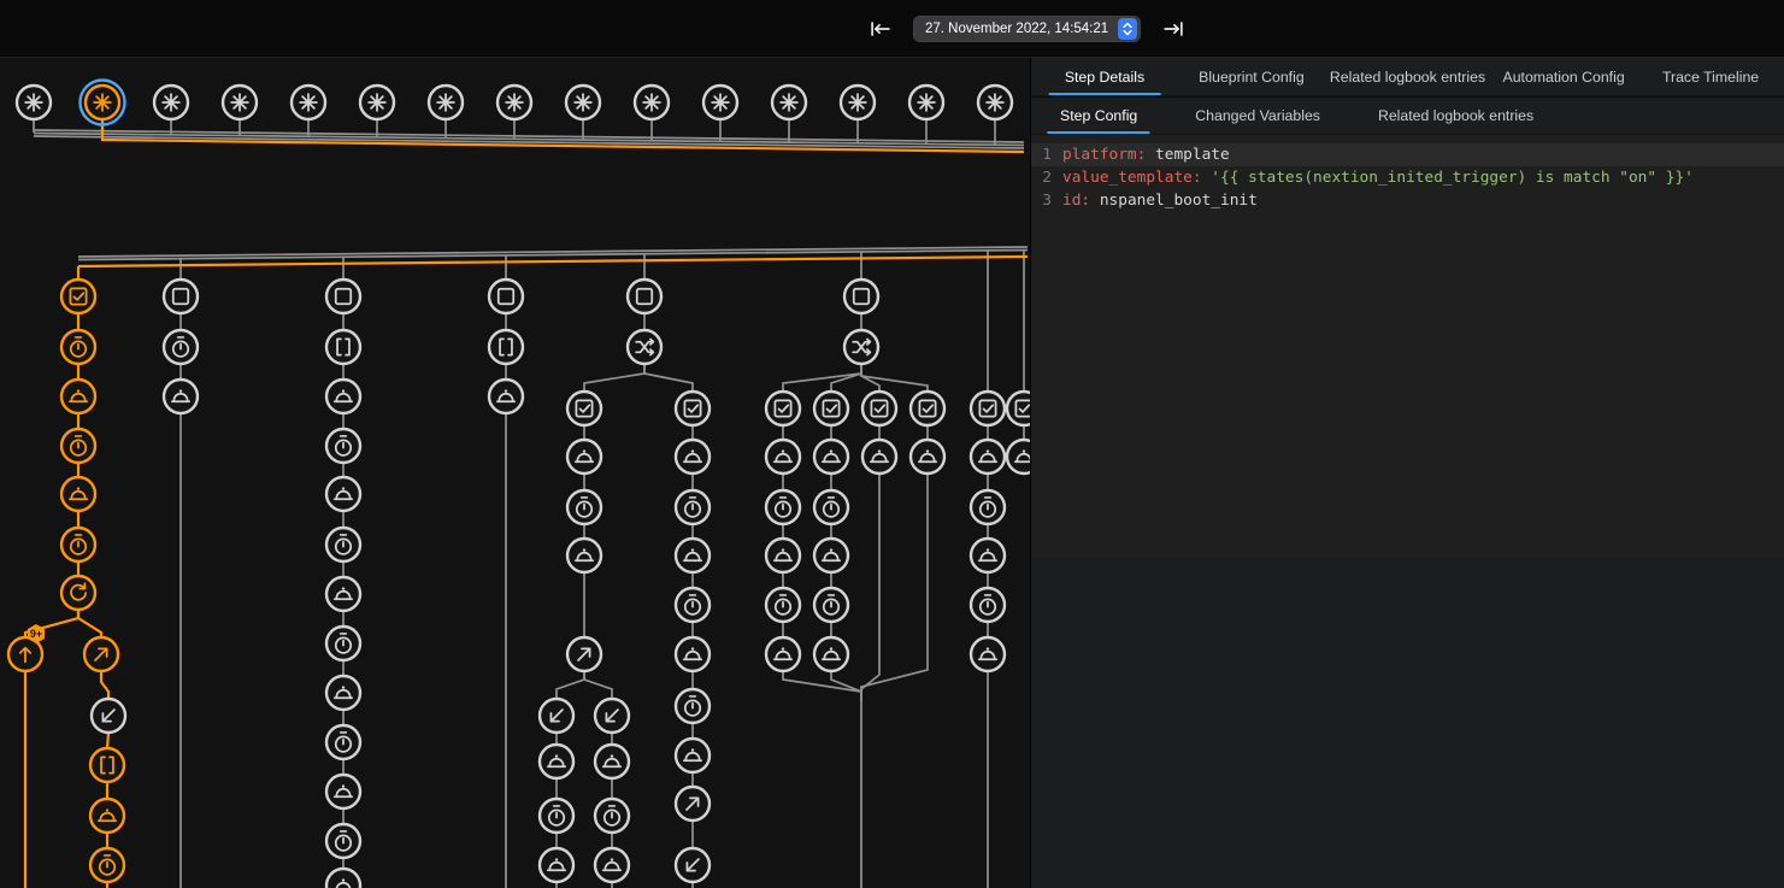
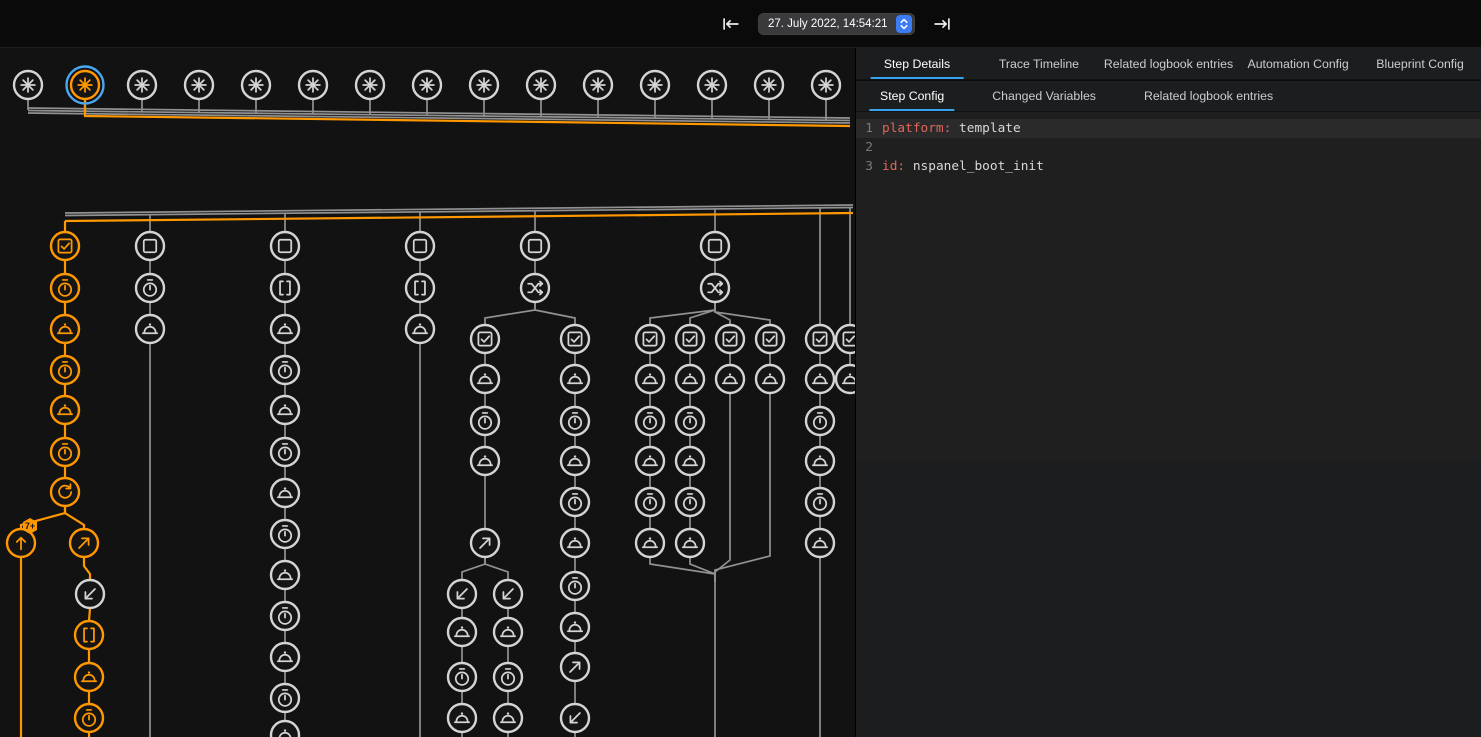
- 27. November 2022, 14:54:21
+ 27. July 2022, 14:54:21
- 9+
+ 7+
  Step Details
- Blueprint Config
+ Trace Timeline
  Related logbook entries
  Automation Config
- Trace Timeline
+ Blueprint Config
  Step Config
  Changed Variables
  Related logbook entries
  1
  platform: template
  2
- value_template: '{{ states(nextion_inited_trigger) is match "on" }}'
  3
  id: nspanel_boot_init
